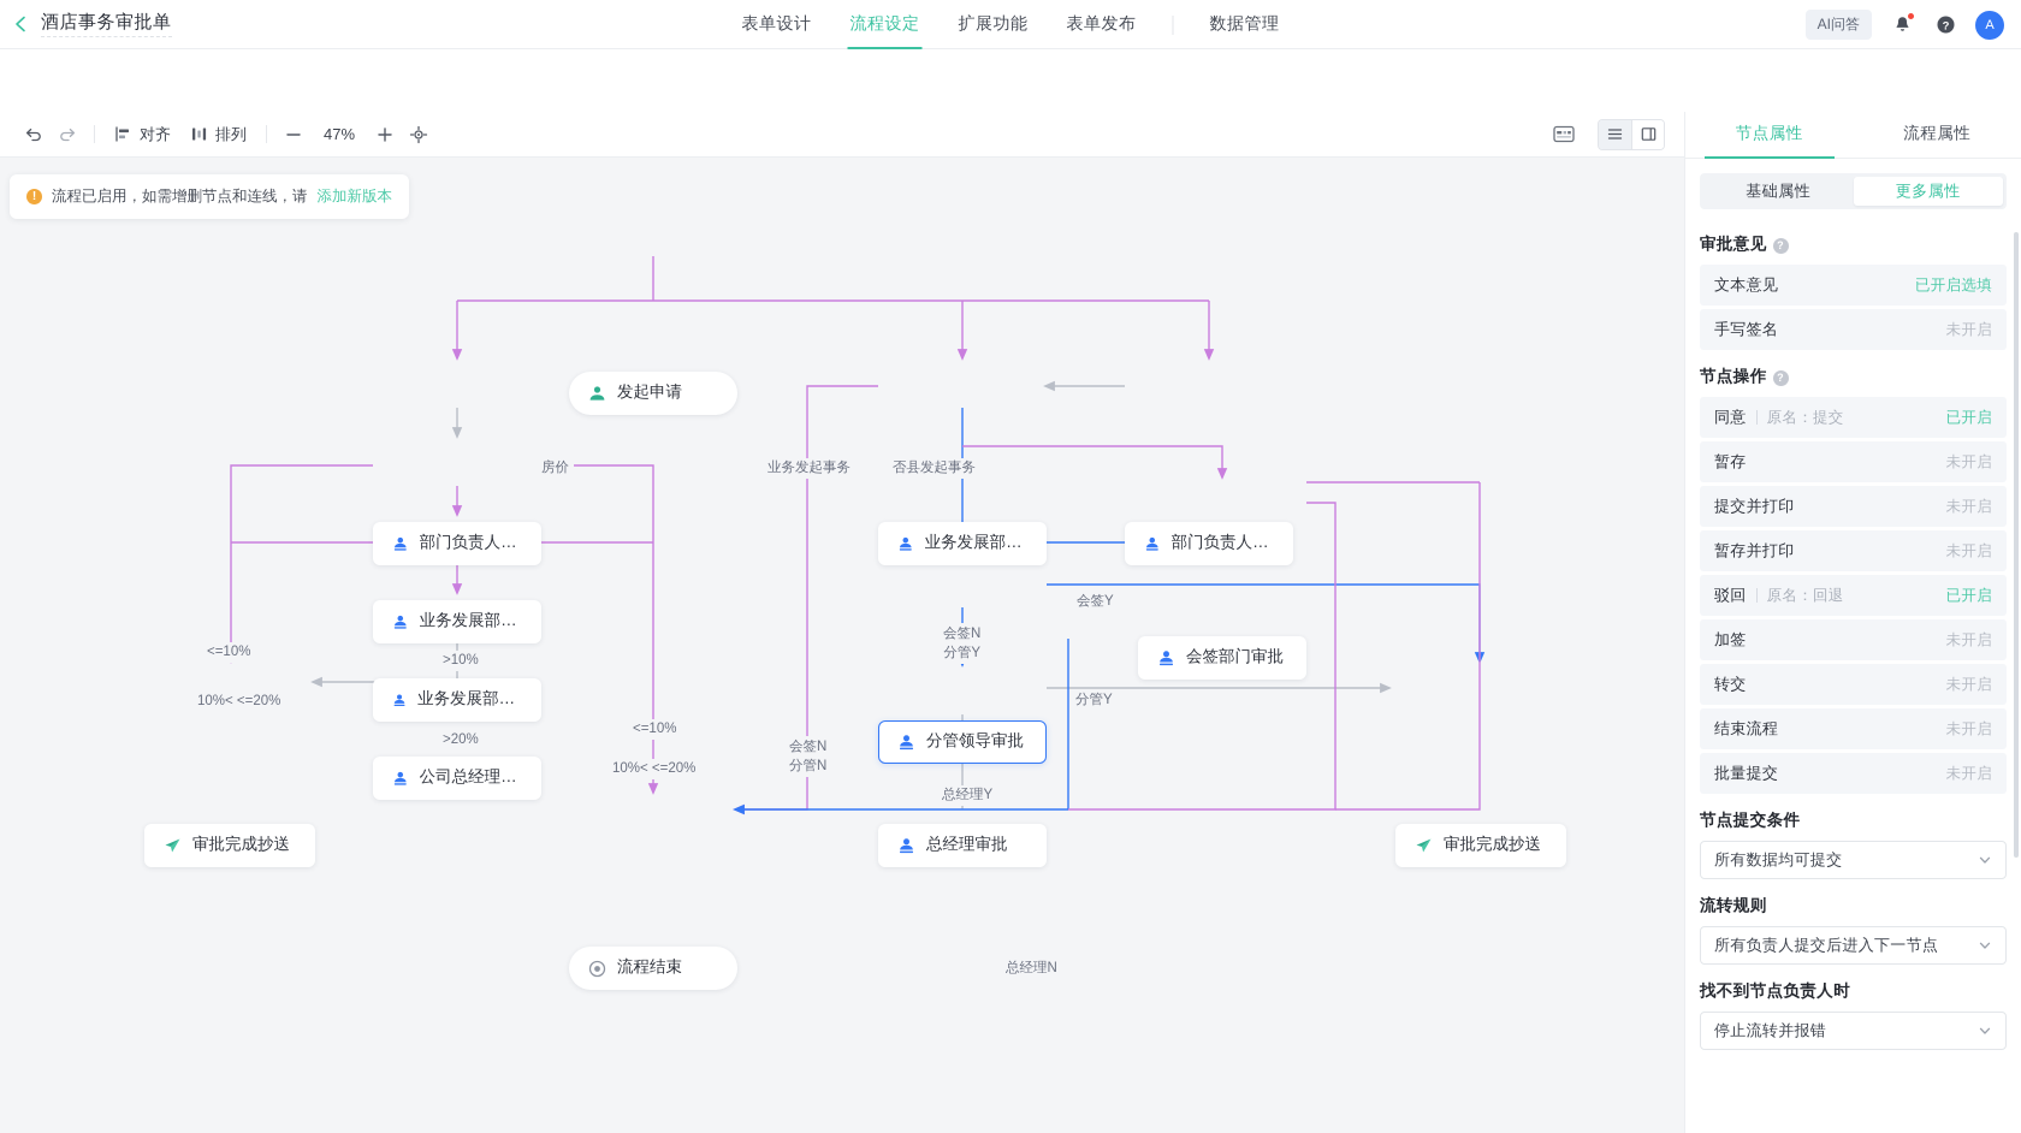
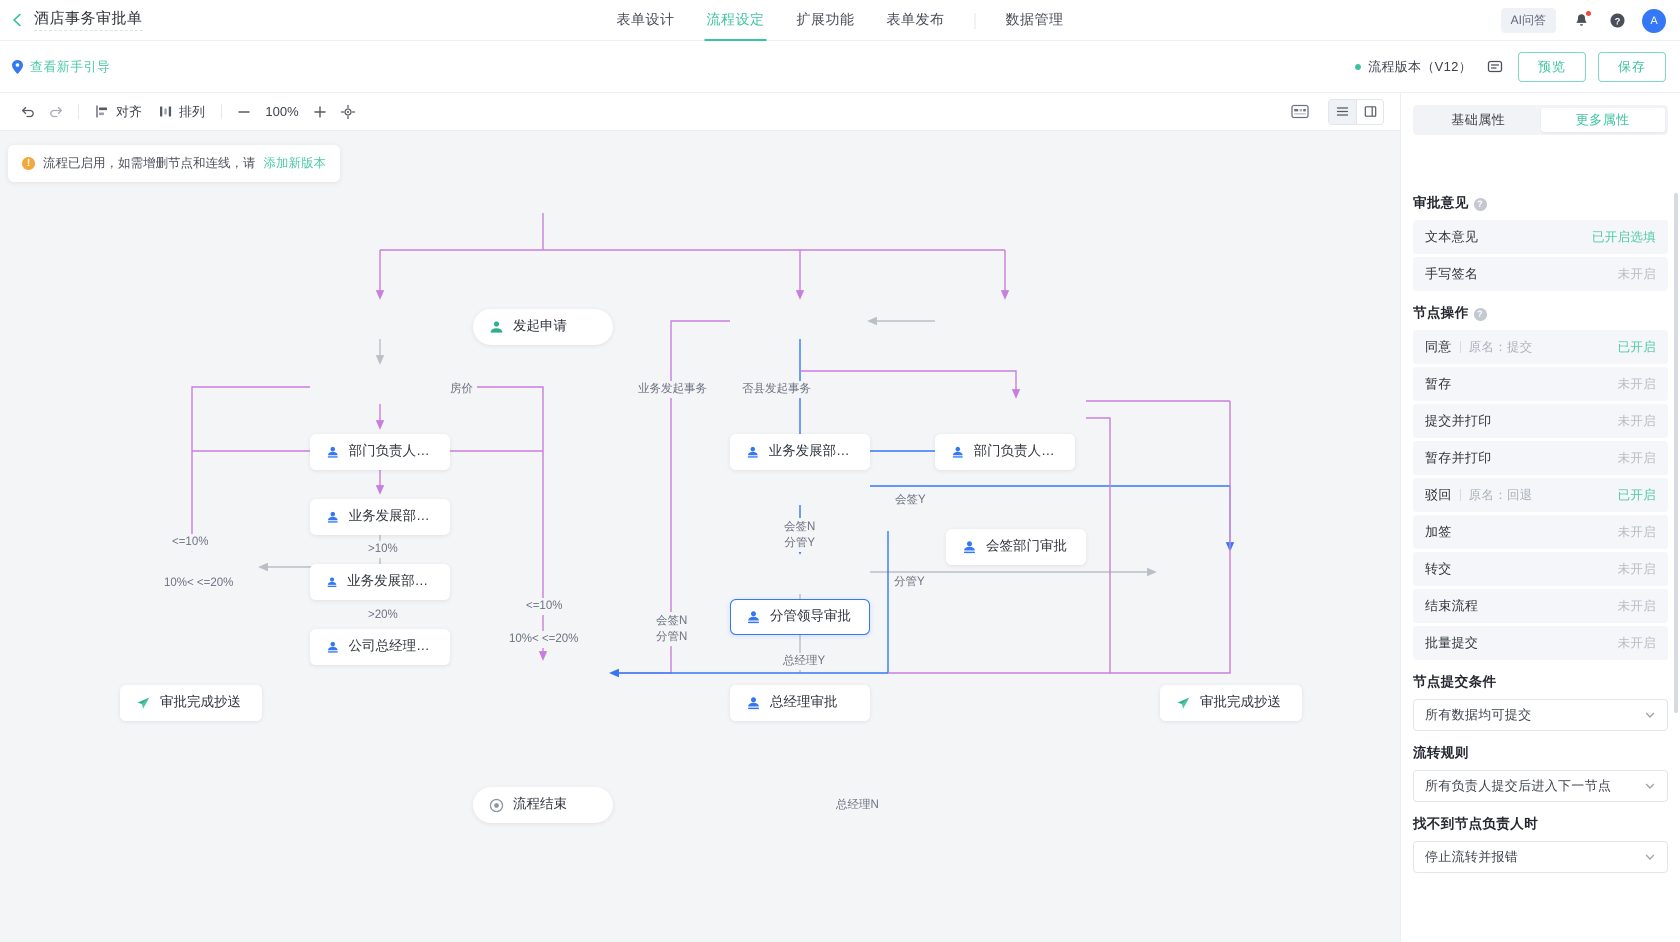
  酒店事务审批单
  表单设计
  流程设定
  扩展功能
  表单发布
  数据管理
  AI问答
  ?
  A
+ 查看新手引导
+ 流程版本（V12）
+ 预览
+ 保存
  对齐
  排列
- 47%
+ 100%
  !
  流程已启用，如需增删节点和连线，请
  添加新版本
  发起申请
  部门负责人审
  业务发展部审
  业务发展部分
  公司总经理审
  审批完成抄送
  业务发展部审
  部门负责人审
  会签部门审批
  分管领导审批
  总经理审批
  审批完成抄送
  流程结束
  房价
  业务发起事务
  否县发起事务
  <=10%
  >10%
  10%< <=20%
  >20%
  <=10%
  10%< <=20%
  会签Y
  会签N
  分管Y
  分管Y
  会签N
  分管N
  总经理Y
  总经理N
- 节点属性
- 流程属性
  基础属性
  更多属性
  审批意见
  ?
  文本意见
  已开启选填
  手写签名
  未开启
  节点操作
  ?
  同意
  原名：提交
  已开启
  暂存
  未开启
  提交并打印
  未开启
  暂存并打印
  未开启
  驳回
  原名：回退
  已开启
  加签
  未开启
  转交
  未开启
  结束流程
  未开启
  批量提交
  未开启
  节点提交条件
  所有数据均可提交
  流转规则
  所有负责人提交后进入下一节点
  找不到节点负责人时
  停止流转并报错
